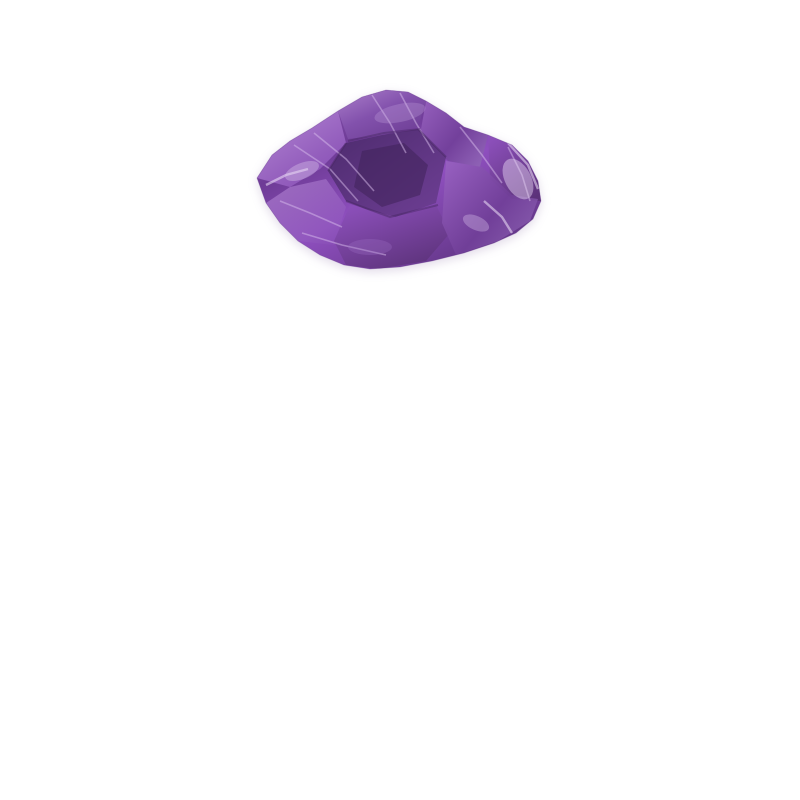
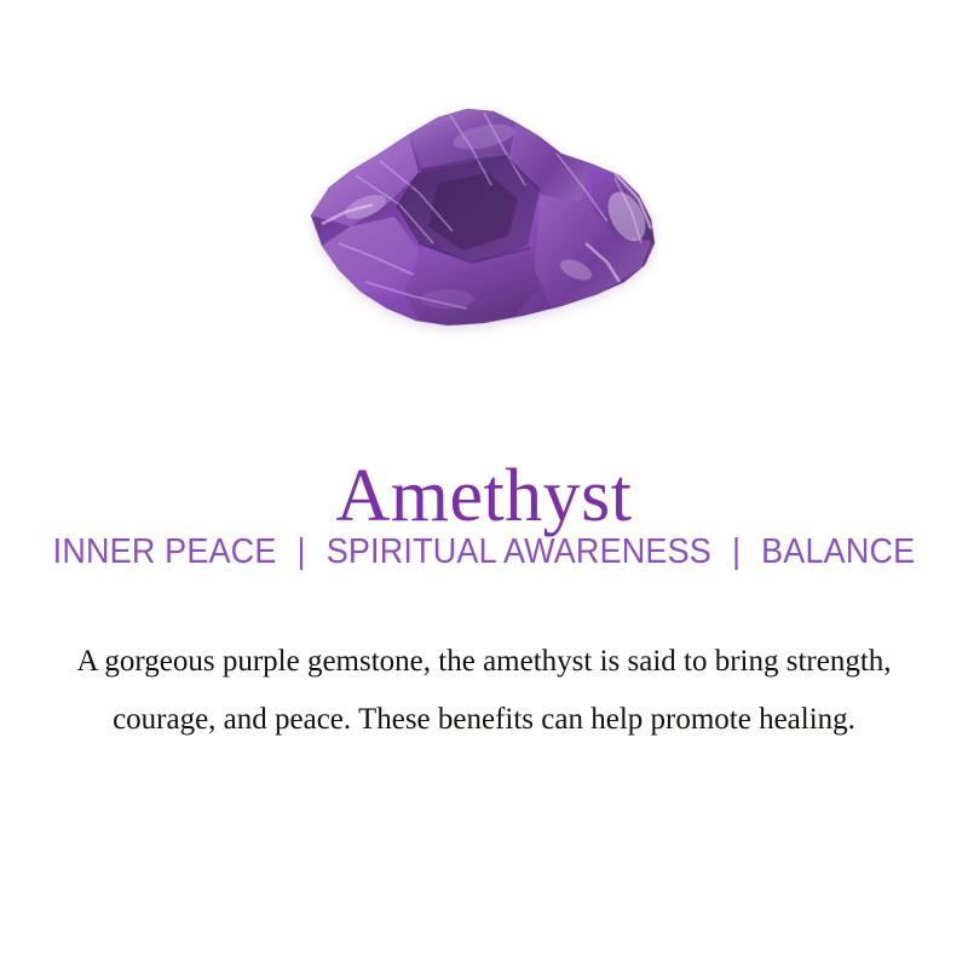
+ Amethyst
+ INNER PEACE | SPIRITUAL AWARENESS | BALANCE
+ A gorgeous purple gemstone, the amethyst is said to bring strength, courage, and peace. These benefits can help promote healing.
